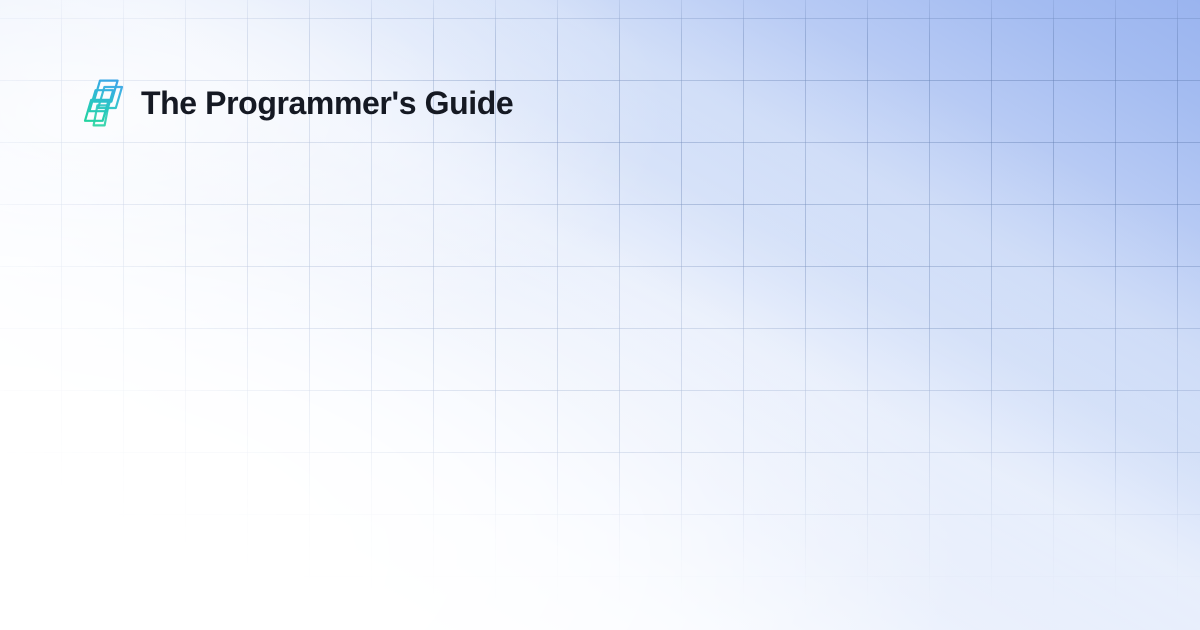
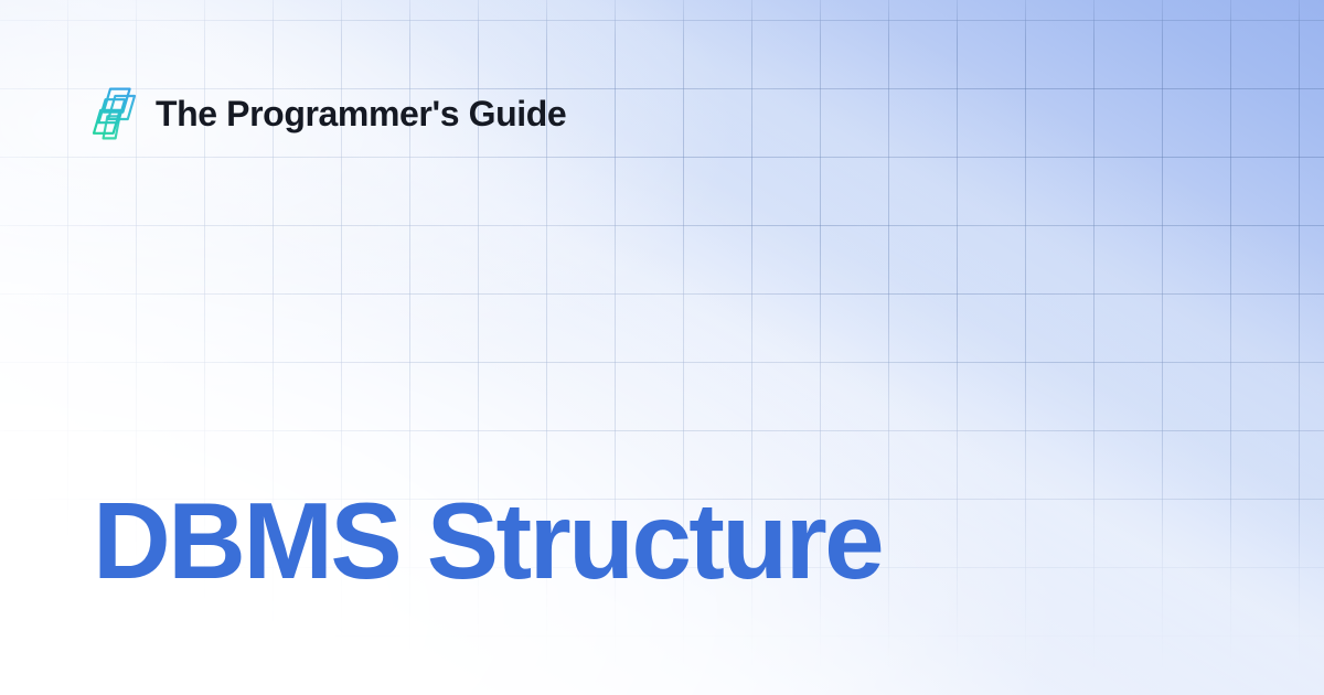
  The Programmer's Guide
+ DBMS Structure
